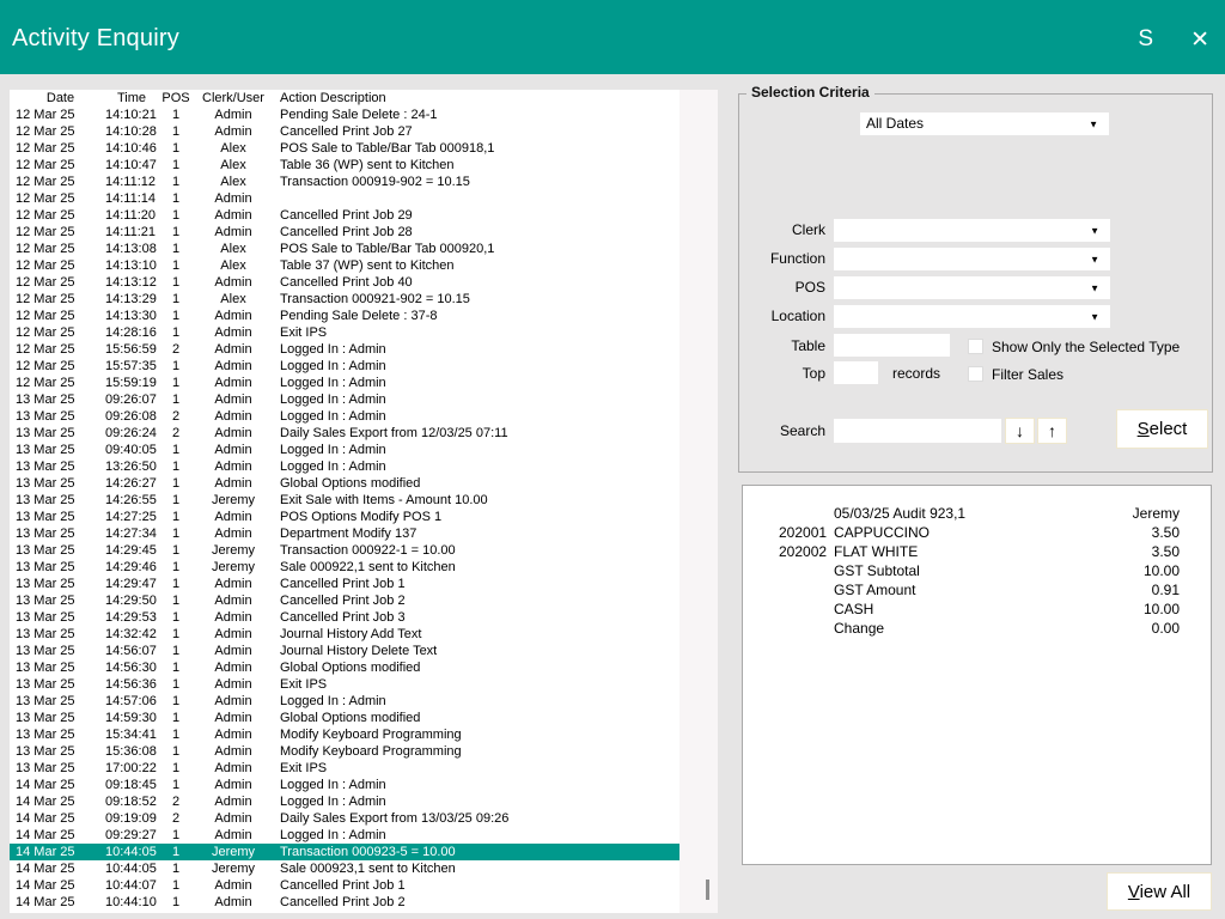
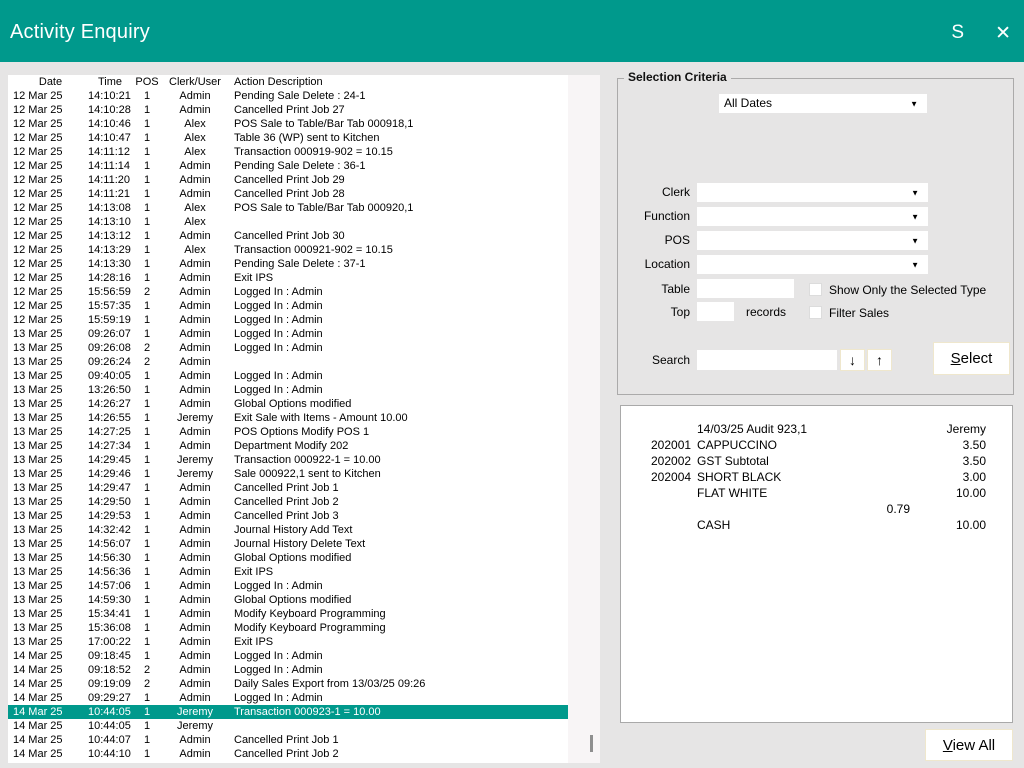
  Activity Enquiry
  S
  ✕
  Date
  Time
  POS
  Clerk/User
  Action Description
  12 Mar 25
  14:10:21
  1
  Admin
  Pending Sale Delete : 24-1
  12 Mar 25
  14:10:28
  1
  Admin
  Cancelled Print Job 27
  12 Mar 25
  14:10:46
  1
  Alex
  POS Sale to Table/Bar Tab 000918,1
  12 Mar 25
  14:10:47
  1
  Alex
  Table 36 (WP) sent to Kitchen
  12 Mar 25
  14:11:12
  1
  Alex
  Transaction 000919-902 = 10.15
  12 Mar 25
  14:11:14
  1
  Admin
+ Pending Sale Delete : 36-1
  12 Mar 25
  14:11:20
  1
  Admin
  Cancelled Print Job 29
  12 Mar 25
  14:11:21
  1
  Admin
  Cancelled Print Job 28
  12 Mar 25
  14:13:08
  1
  Alex
  POS Sale to Table/Bar Tab 000920,1
  12 Mar 25
  14:13:10
  1
  Alex
- Table 37 (WP) sent to Kitchen
  12 Mar 25
  14:13:12
  1
  Admin
- Cancelled Print Job 40
+ Cancelled Print Job 30
  12 Mar 25
  14:13:29
  1
  Alex
  Transaction 000921-902 = 10.15
  12 Mar 25
  14:13:30
  1
  Admin
- Pending Sale Delete : 37-8
+ Pending Sale Delete : 37-1
  12 Mar 25
  14:28:16
  1
  Admin
  Exit IPS
  12 Mar 25
  15:56:59
  2
  Admin
  Logged In : Admin
  12 Mar 25
  15:57:35
  1
  Admin
  Logged In : Admin
  12 Mar 25
  15:59:19
  1
  Admin
  Logged In : Admin
  13 Mar 25
  09:26:07
  1
  Admin
  Logged In : Admin
  13 Mar 25
  09:26:08
  2
  Admin
  Logged In : Admin
  13 Mar 25
  09:26:24
  2
  Admin
- Daily Sales Export from 12/03/25 07:11
  13 Mar 25
  09:40:05
  1
  Admin
  Logged In : Admin
  13 Mar 25
  13:26:50
  1
  Admin
  Logged In : Admin
  13 Mar 25
  14:26:27
  1
  Admin
  Global Options modified
  13 Mar 25
  14:26:55
  1
  Jeremy
  Exit Sale with Items - Amount 10.00
  13 Mar 25
  14:27:25
  1
  Admin
  POS Options Modify POS 1
  13 Mar 25
  14:27:34
  1
  Admin
- Department Modify 137
+ Department Modify 202
  13 Mar 25
  14:29:45
  1
  Jeremy
  Transaction 000922-1 = 10.00
  13 Mar 25
  14:29:46
  1
  Jeremy
  Sale 000922,1 sent to Kitchen
  13 Mar 25
  14:29:47
  1
  Admin
  Cancelled Print Job 1
  13 Mar 25
  14:29:50
  1
  Admin
  Cancelled Print Job 2
  13 Mar 25
  14:29:53
  1
  Admin
  Cancelled Print Job 3
  13 Mar 25
  14:32:42
  1
  Admin
  Journal History Add Text
  13 Mar 25
  14:56:07
  1
  Admin
  Journal History Delete Text
  13 Mar 25
  14:56:30
  1
  Admin
  Global Options modified
  13 Mar 25
  14:56:36
  1
  Admin
  Exit IPS
  13 Mar 25
  14:57:06
  1
  Admin
  Logged In : Admin
  13 Mar 25
  14:59:30
  1
  Admin
  Global Options modified
  13 Mar 25
  15:34:41
  1
  Admin
  Modify Keyboard Programming
  13 Mar 25
  15:36:08
  1
  Admin
  Modify Keyboard Programming
  13 Mar 25
  17:00:22
  1
  Admin
  Exit IPS
  14 Mar 25
  09:18:45
  1
  Admin
  Logged In : Admin
  14 Mar 25
  09:18:52
  2
  Admin
  Logged In : Admin
  14 Mar 25
  09:19:09
  2
  Admin
  Daily Sales Export from 13/03/25 09:26
  14 Mar 25
  09:29:27
  1
  Admin
  Logged In : Admin
  14 Mar 25
  10:44:05
  1
  Jeremy
- Transaction 000923-5 = 10.00
+ Transaction 000923-1 = 10.00
  14 Mar 25
  10:44:05
  1
  Jeremy
- Sale 000923,1 sent to Kitchen
  14 Mar 25
  10:44:07
  1
  Admin
  Cancelled Print Job 1
  14 Mar 25
  10:44:10
  1
  Admin
  Cancelled Print Job 2
  Selection Criteria
  All Dates
  ▼
  Clerk
  ▼
  Function
  ▼
  POS
  ▼
  Location
  ▼
  Table
  Show Only the Selected Type
  Top
  records
  Filter Sales
  Search
  ↓
  ↑
  Select
- 05/03/25 Audit 923,1
+ 14/03/25 Audit 923,1
  Jeremy
  202001
  CAPPUCCINO
  3.50
  202002
- FLAT WHITE
+ GST Subtotal
  3.50
+ 202004
+ SHORT BLACK
+ 3.00
- GST Subtotal
+ FLAT WHITE
  10.00
- GST Amount
- 0.91
+ 0.79
  CASH
  10.00
- Change
- 0.00
  View All
